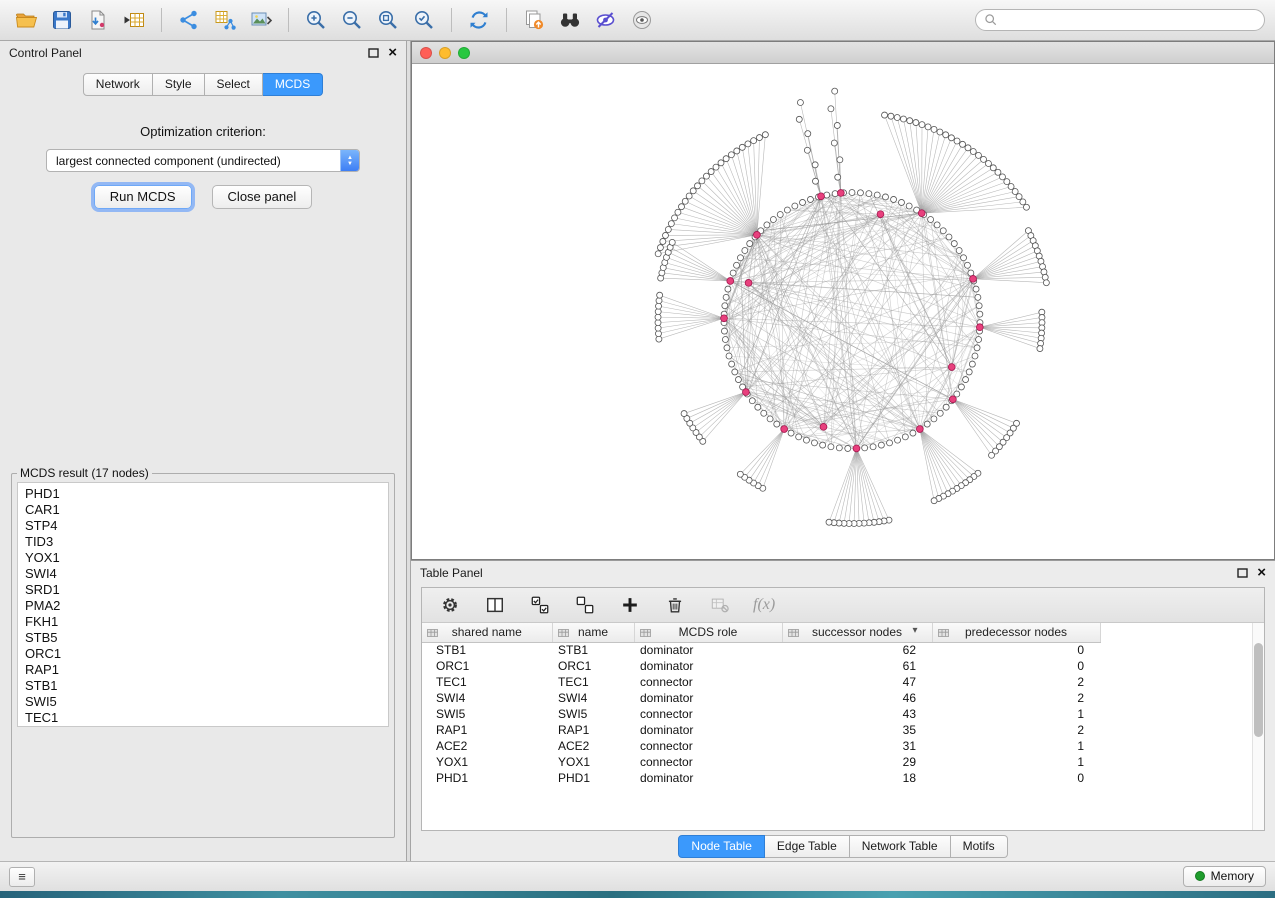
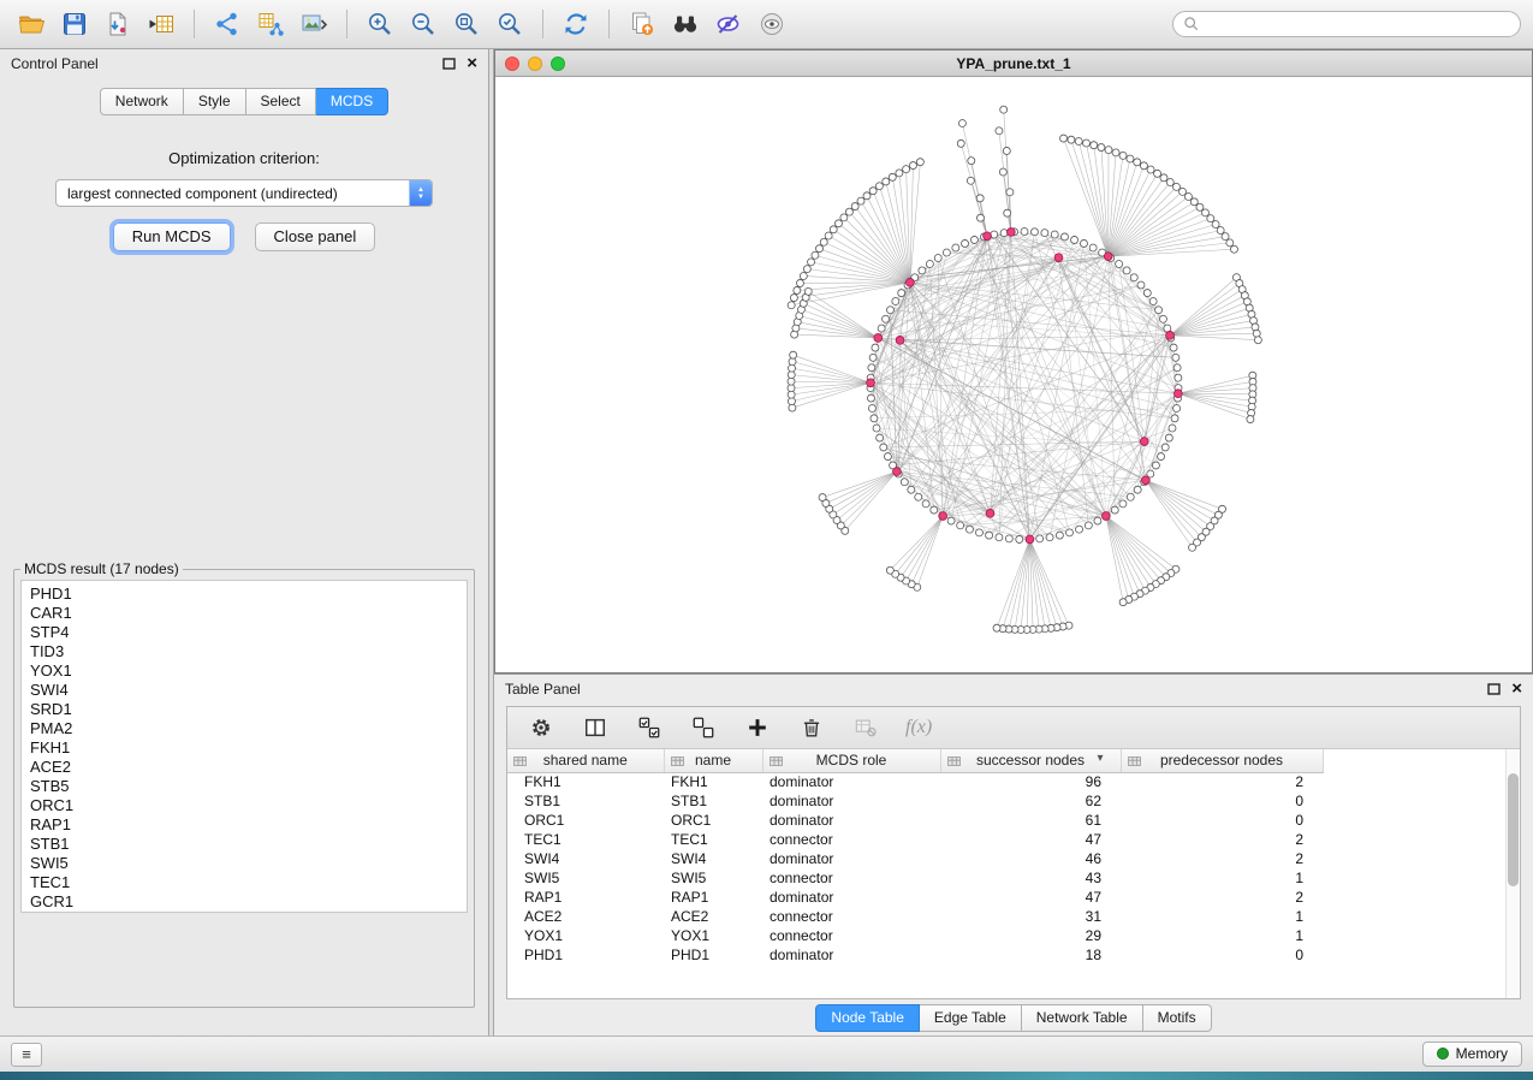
  Control Panel
  ×
  Network
  Style
  Select
  MCDS
  Optimization criterion:
  largest connected component (undirected)
  Run MCDS
  Close panel
  MCDS result (17 nodes)
  PHD1
  CAR1
  STP4
  TID3
  YOX1
  SWI4
  SRD1
  PMA2
  FKH1
+ ACE2
  STB5
  ORC1
  RAP1
  STB1
  SWI5
  TEC1
+ GCR1
+ YPA_prune.txt_1
  Table Panel
  ×
  f(x)
  shared name	name	MCDS role	successor nodes ▾	predecessor nodes
+ FKH1	FKH1	dominator	96	2
  STB1	STB1	dominator	62	0
  ORC1	ORC1	dominator	61	0
  TEC1	TEC1	connector	47	2
  SWI4	SWI4	dominator	46	2
  SWI5	SWI5	connector	43	1
- RAP1	RAP1	dominator	35	2
+ RAP1	RAP1	dominator	47	2
  ACE2	ACE2	connector	31	1
  YOX1	YOX1	connector	29	1
  PHD1	PHD1	dominator	18	0
  Node Table
  Edge Table
  Network Table
  Motifs
  ≡
  Memory
